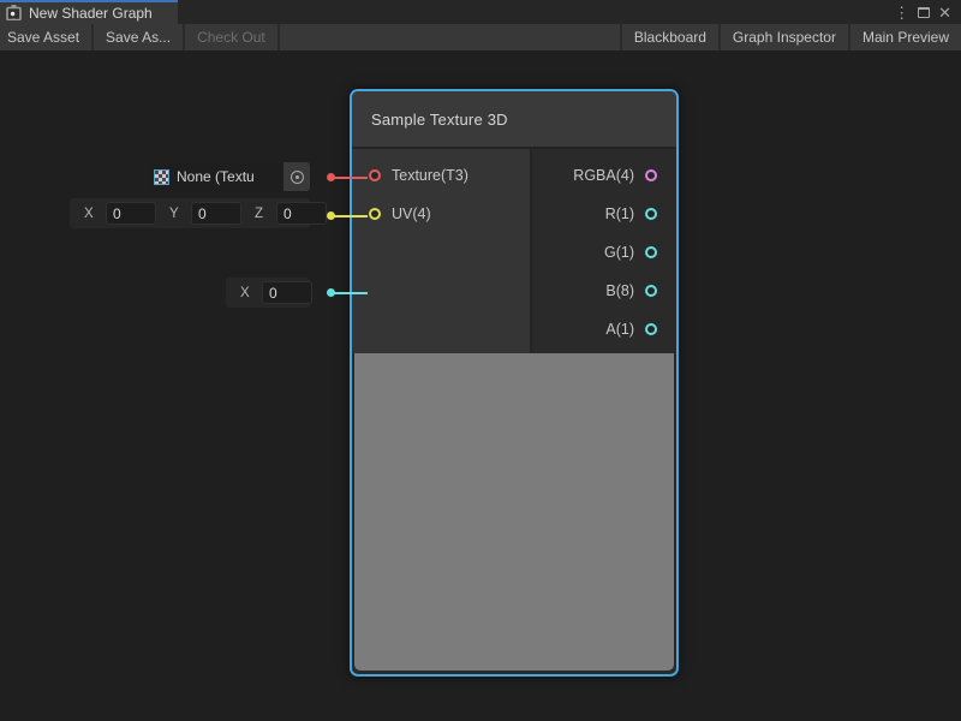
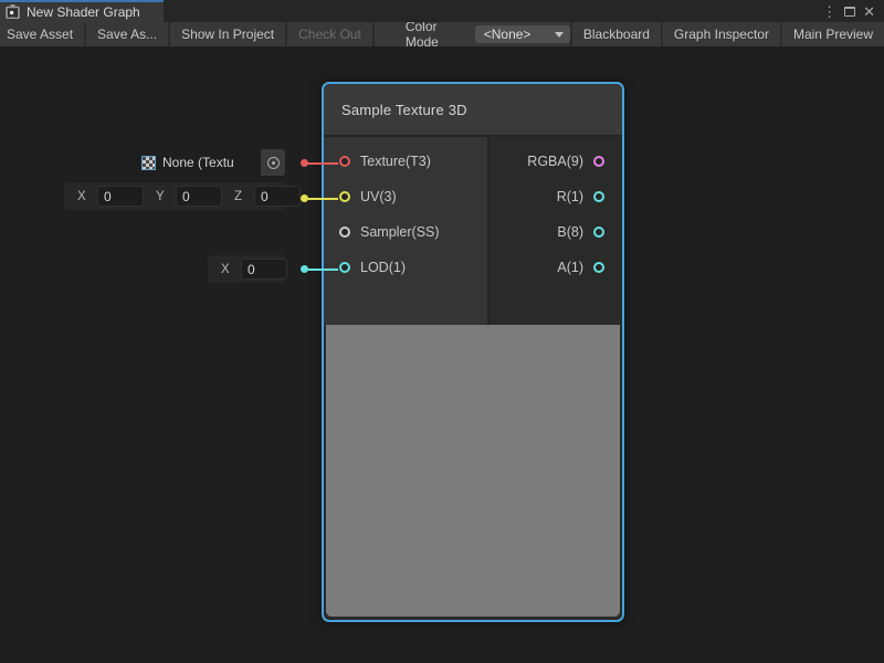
  New Shader Graph
  ⋮
  ✕
  Save Asset
  Save As...
+ Show In Project
  Check Out
+ Color Mode
+ <None>
  Blackboard
  Graph Inspector
  Main Preview
  Sample Texture 3D
  Texture(T3)
- UV(4)
+ UV(3)
+ Sampler(SS)
+ LOD(1)
- RGBA(4)
+ RGBA(9)
  R(1)
- G(1)
  B(8)
  A(1)
  None (Textu
  X
  0
  Y
  0
  Z
  0
  X
  0
